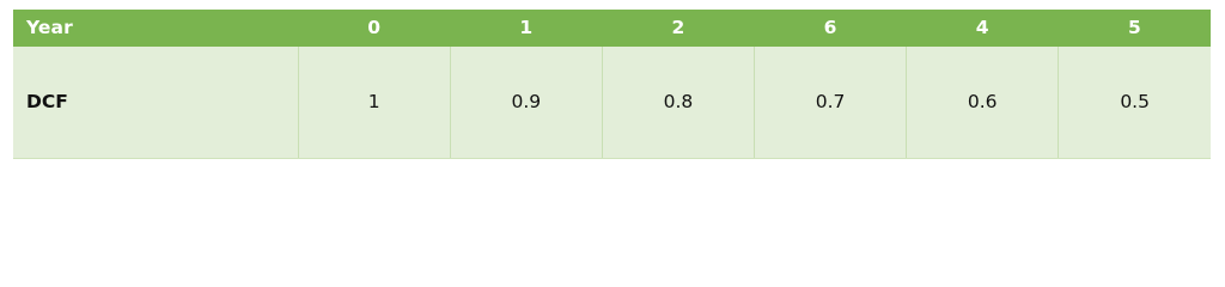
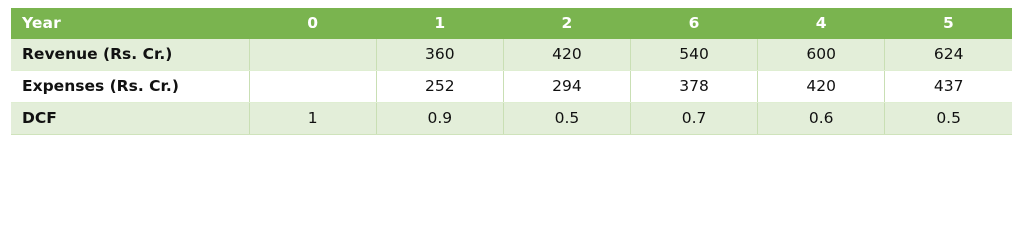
  Year	0	1	2	6	4	5
+ Revenue (Rs. Cr.)		360	420	540	600	624
+ Expenses (Rs. Cr.)		252	294	378	420	437
- DCF	1	0.9	0.8	0.7	0.6	0.5
+ DCF	1	0.9	0.5	0.7	0.6	0.5
